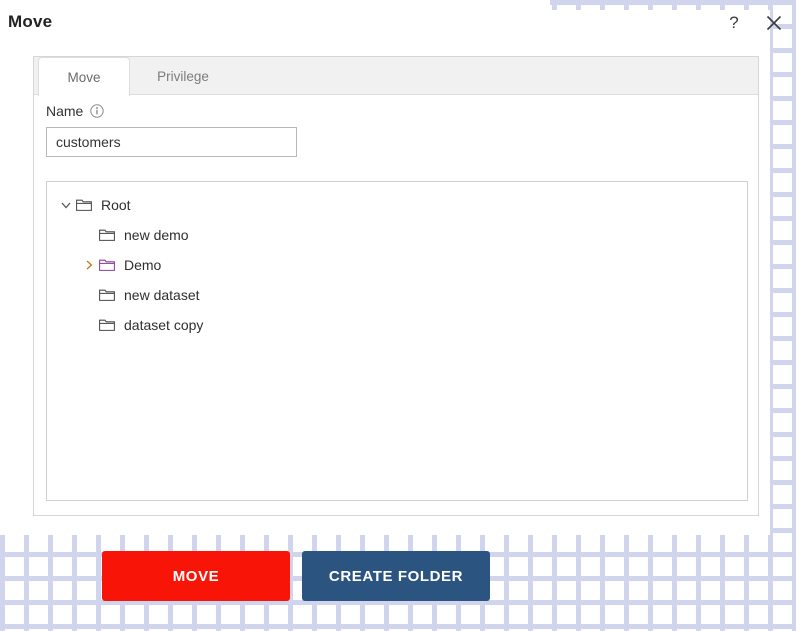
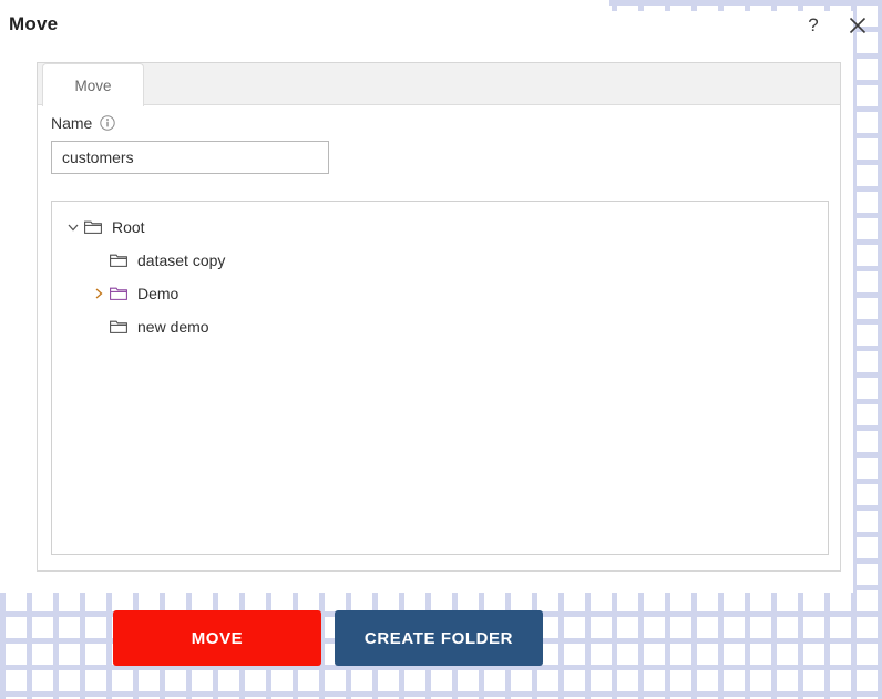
  Move
  ?
  Move
- Privilege
  Name
  customers
  Root
- new demo
+ dataset copy
  Demo
- new dataset
- dataset copy
+ new demo
  MOVE
  CREATE FOLDER
